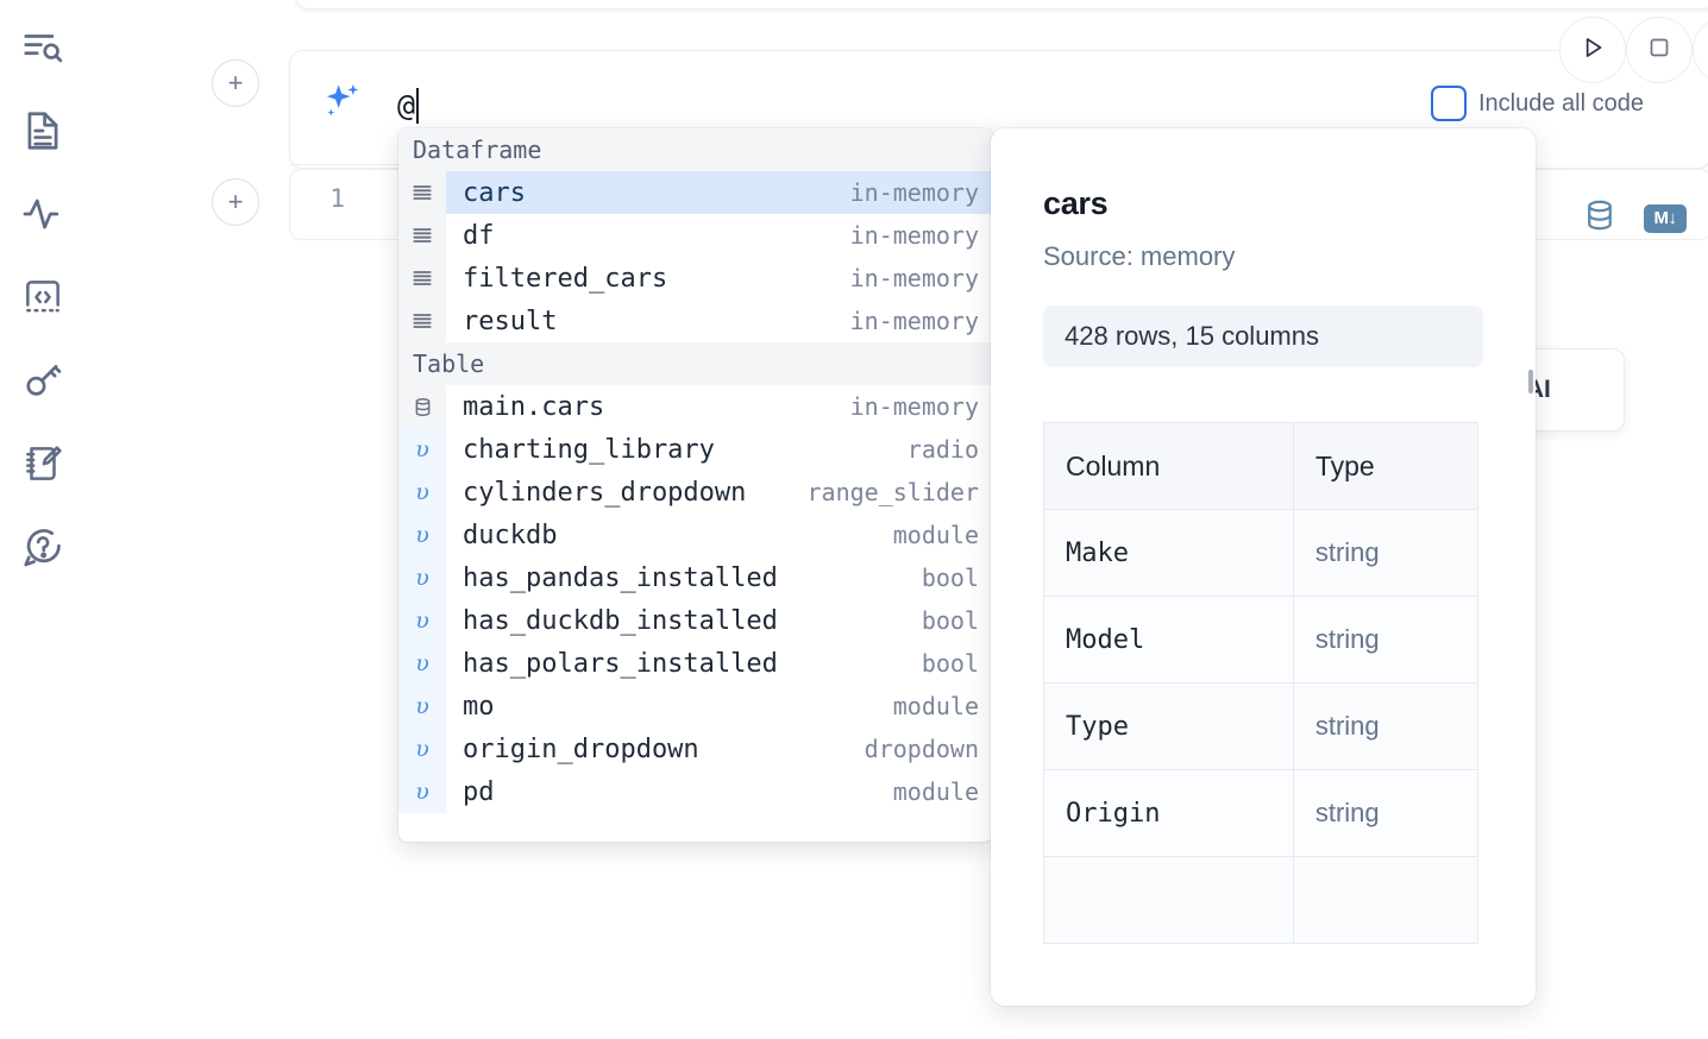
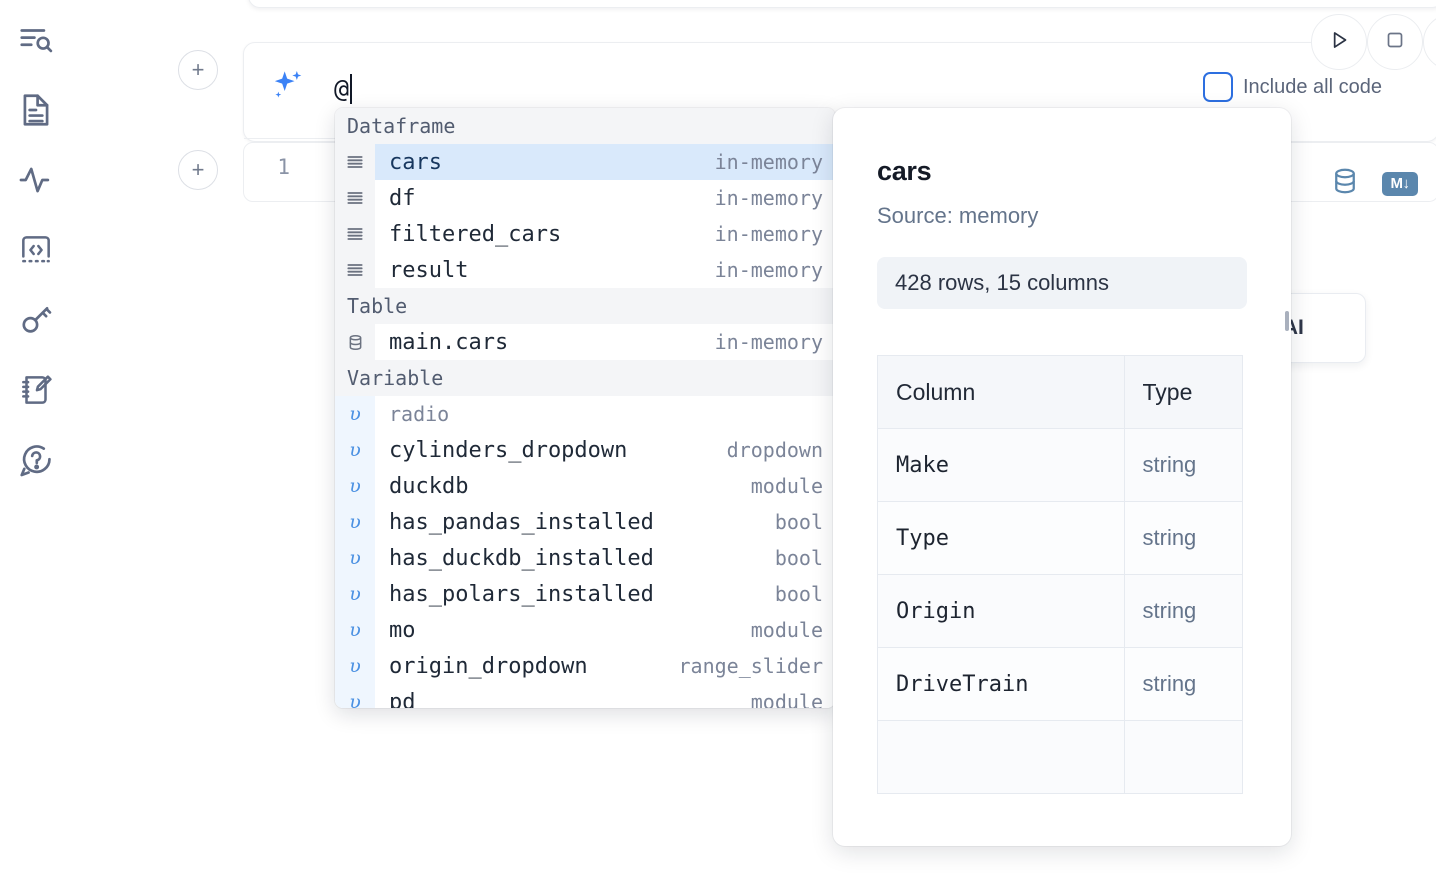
  +
  +
  @
  Include all code
  1
  M↓
  Dataframe
  cars
  in-memory
  df
  in-memory
  filtered_cars
  in-memory
  result
  in-memory
  Table
  main.cars
  in-memory
+ Variable
  υ
- charting_library
  radio
  υ
  cylinders_dropdown
- range_slider
+ dropdown
  υ
  duckdb
  module
  υ
  has_pandas_installed
  bool
  υ
  has_duckdb_installed
  bool
  υ
  has_polars_installed
  bool
  υ
  mo
  module
  υ
  origin_dropdown
- dropdown
+ range_slider
  υ
  pd
  module
  cars
  Source: memory
  428 rows, 15 columns
  Column	Type
  Make	string
- Model	string
  Type	string
  Origin	string
+ DriveTrain	string
